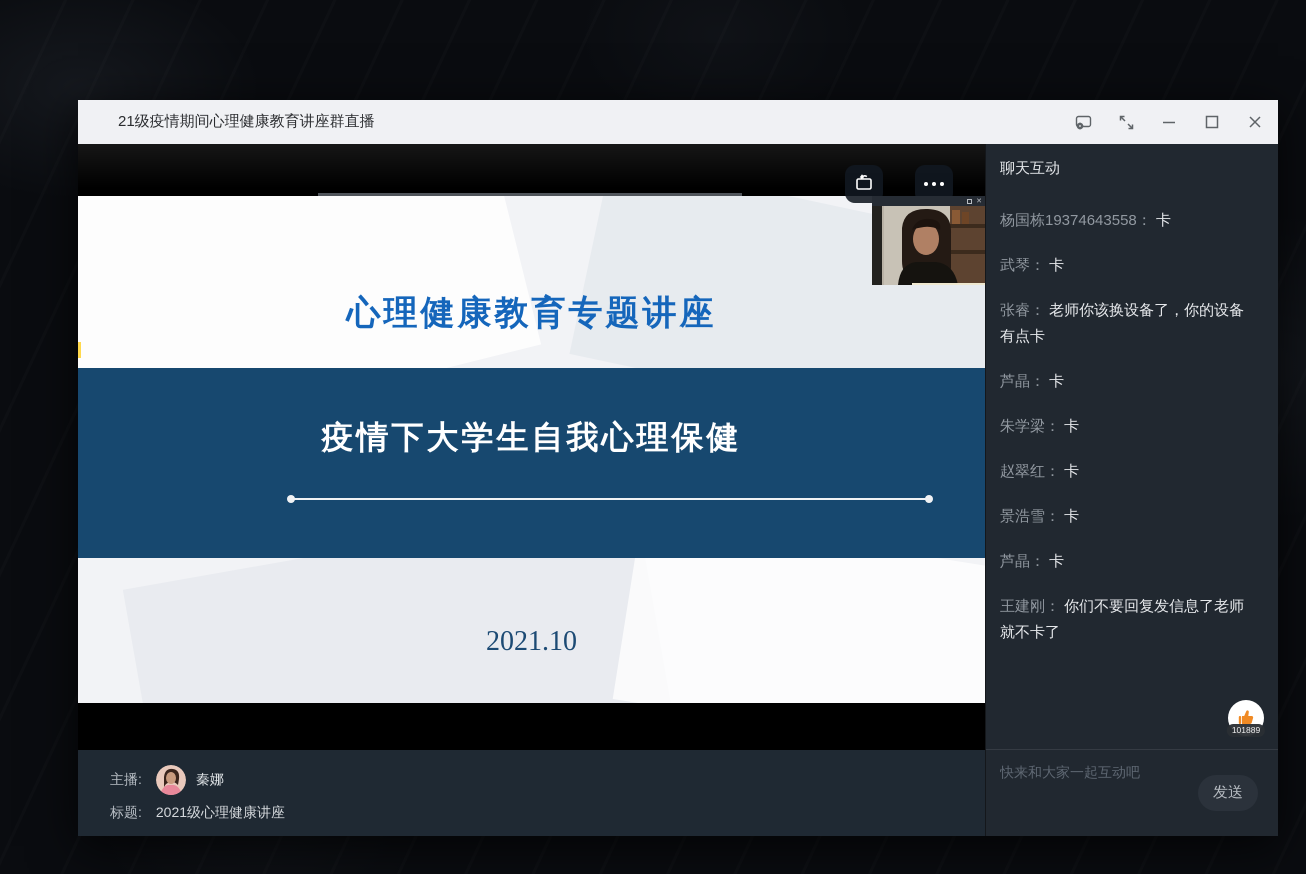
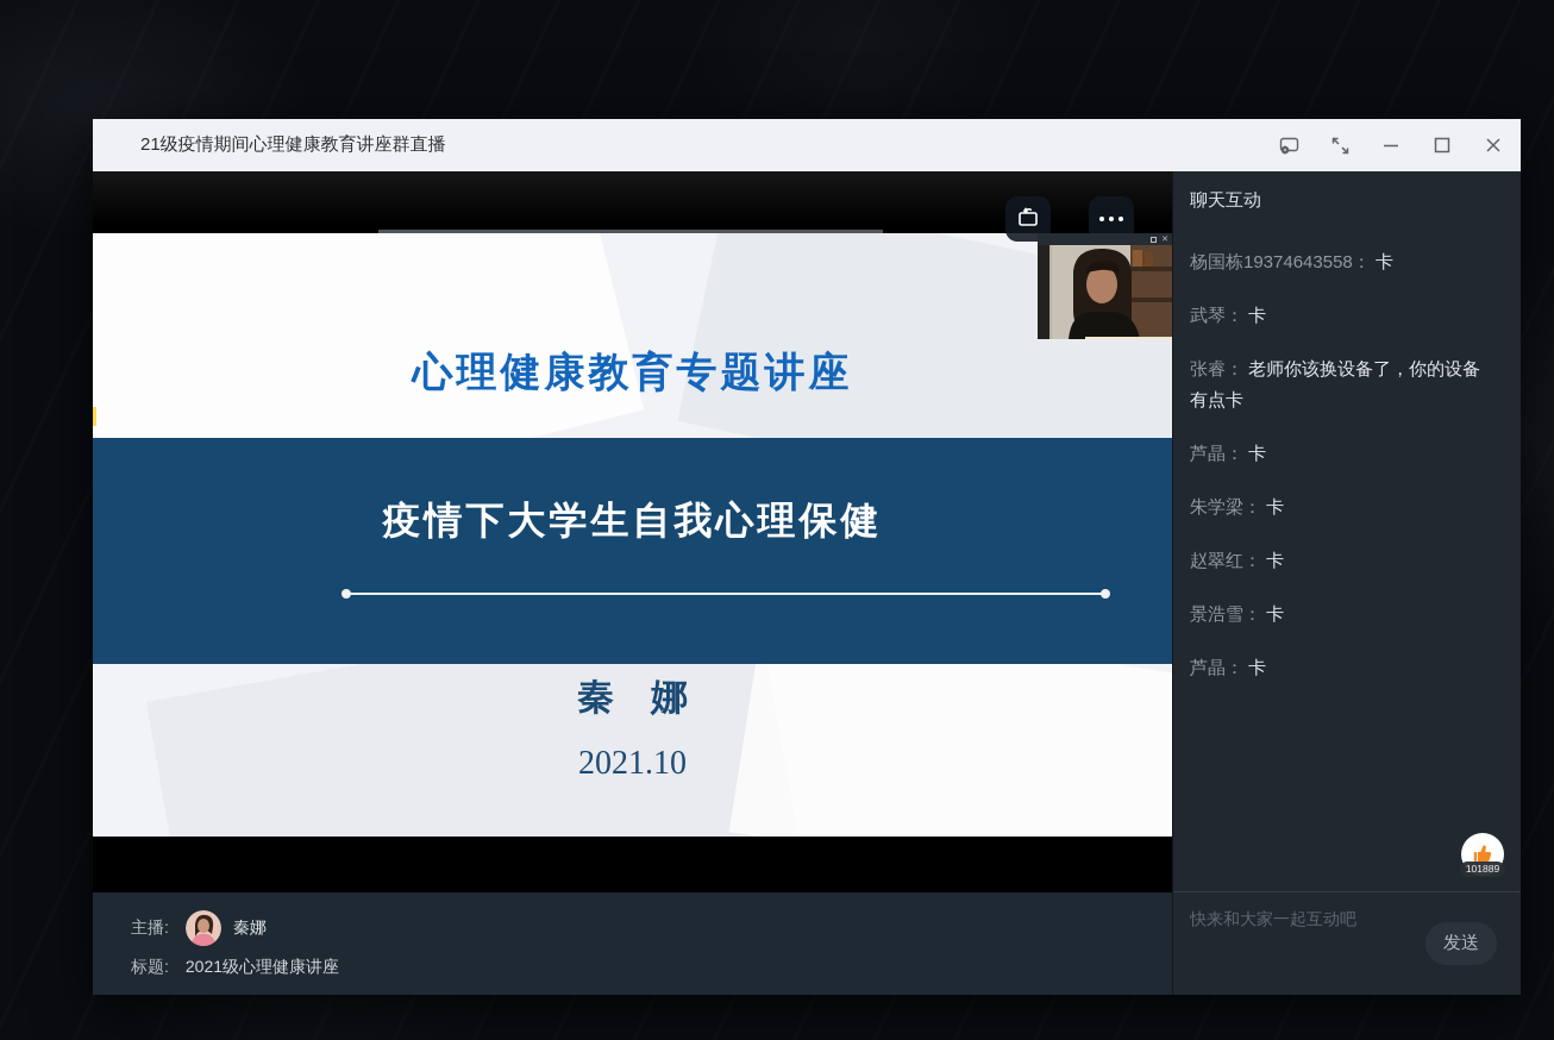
  21级疫情期间心理健康教育讲座群直播
  心理健康教育专题讲座
  疫情下大学生自我心理保健
+ 秦 娜
  2021.10
  主播:
  秦娜
  标题:
  2021级心理健康讲座
  聊天互动
  杨国栋19374643558： 卡
  武琴： 卡
  张睿： 老师你该换设备了，你的设备有点卡
  芦晶： 卡
  朱学梁： 卡
  赵翠红： 卡
  景浩雪： 卡
  芦晶： 卡
- 王建刚： 你们不要回复发信息了老师就不卡了
  101889
  快来和大家一起互动吧
  发送
